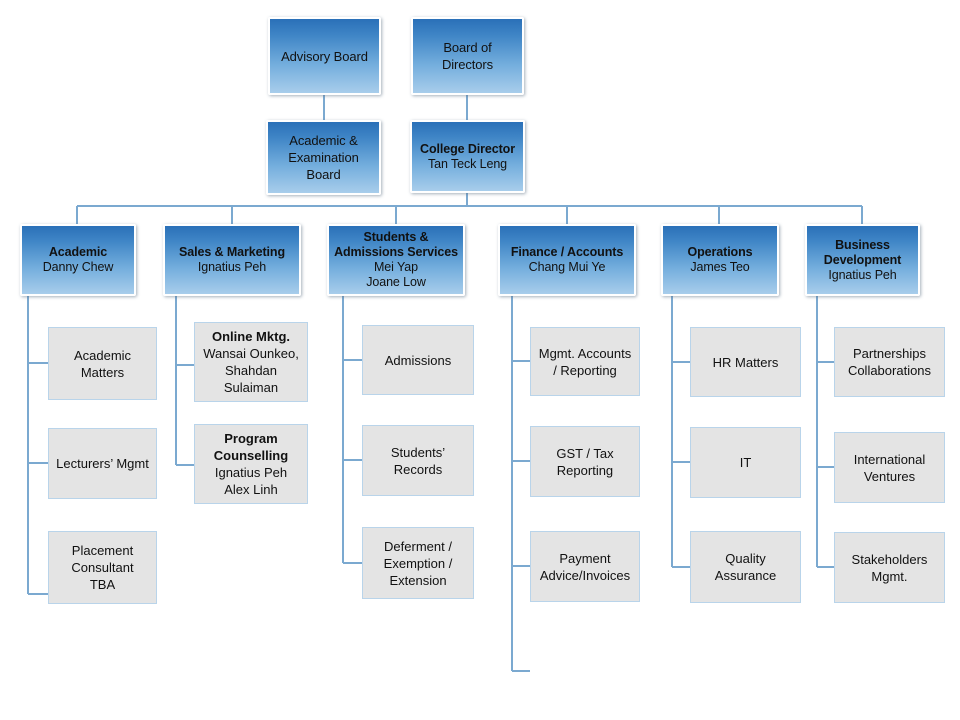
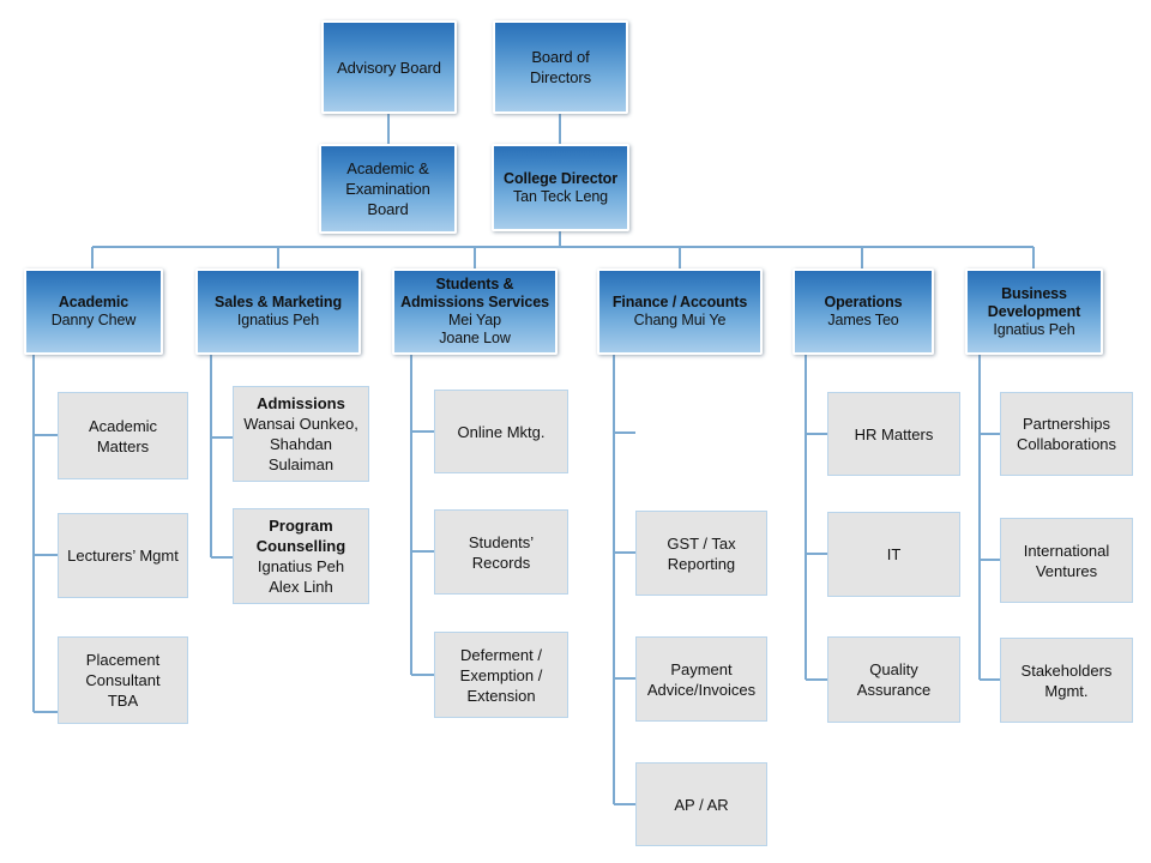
  Advisory Board
  Board of Directors
  Academic &
  Examination
  Board
  College Director
  Tan Teck Leng
  Academic
  Danny Chew
  Sales & Marketing
  Ignatius Peh
  Students &
  Admissions Services
  Mei Yap
  Joane Low
  Finance / Accounts
  Chang Mui Ye
  Operations
  James Teo
  Business
  Development
  Ignatius Peh
  Academic
  Matters
  Lecturers’ Mgmt
  Placement
  Consultant
  TBA
- Online Mktg.
+ Admissions
  Wansai Ounkeo,
  Shahdan
  Sulaiman
  Program
  Counselling
  Ignatius Peh
  Alex Linh
- Admissions
+ Online Mktg.
  Students’
  Records
  Deferment /
  Exemption /
  Extension
- Mgmt. Accounts
- / Reporting
  GST / Tax
  Reporting
  Payment
  Advice/Invoices
+ AP / AR
  HR Matters
  IT
  Quality
  Assurance
  Partnerships
  Collaborations
  International
  Ventures
  Stakeholders
  Mgmt.
